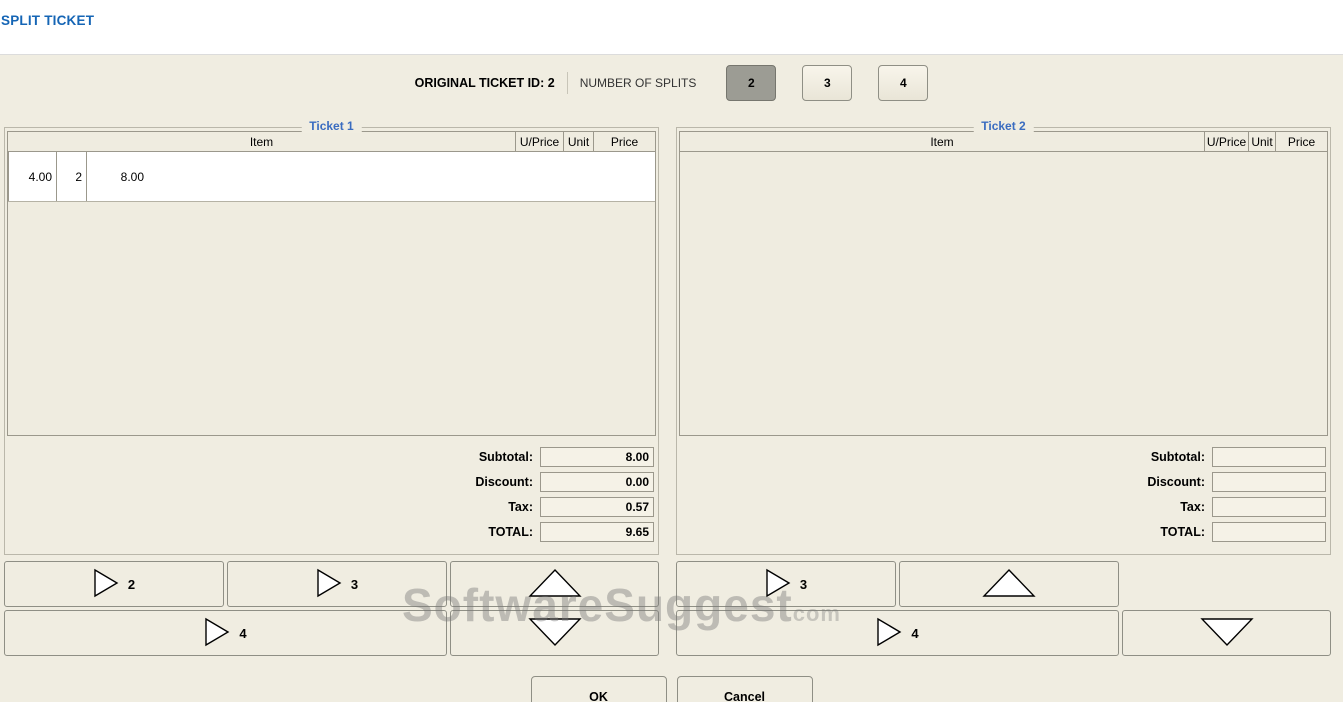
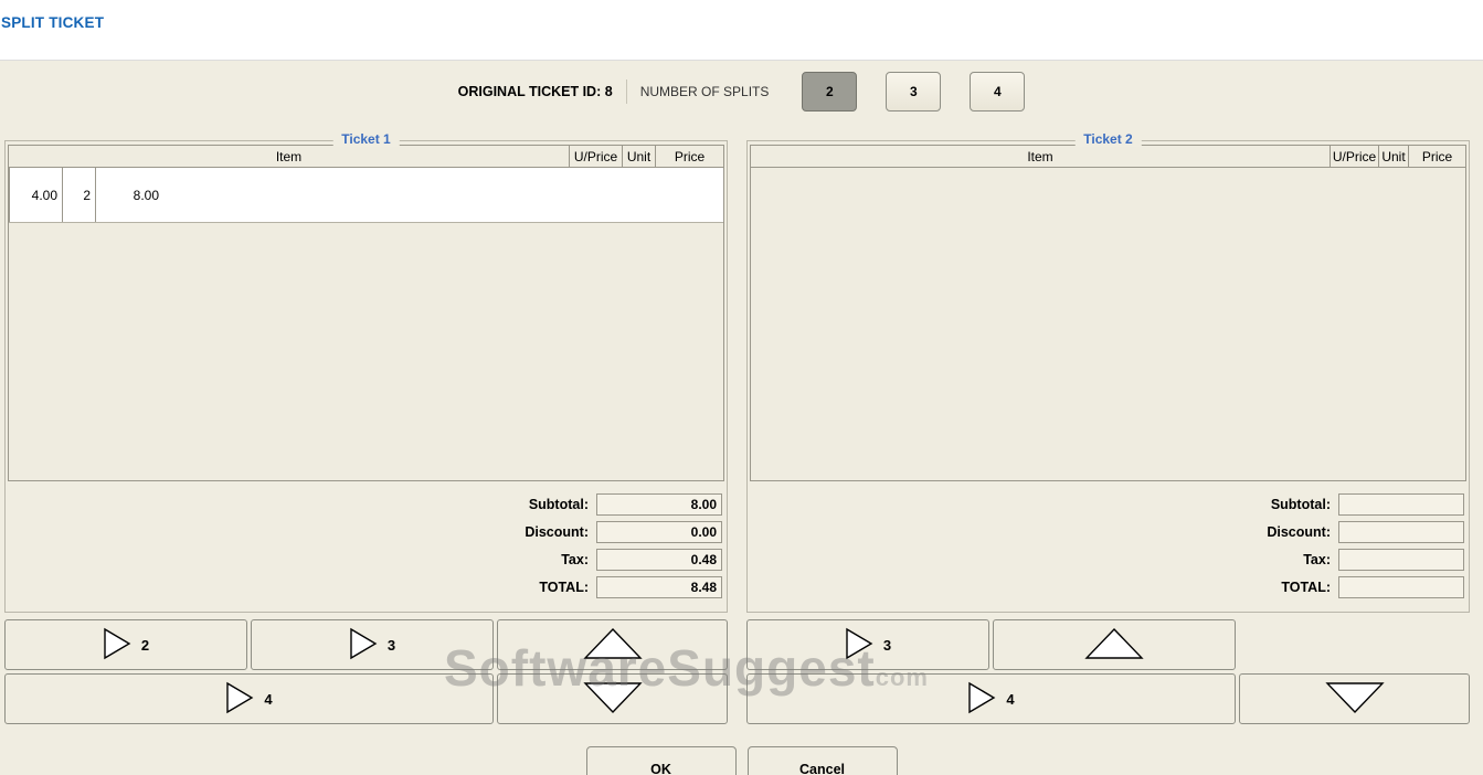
  SPLIT TICKET
- ORIGINAL TICKET ID: 2
+ ORIGINAL TICKET ID: 8
  NUMBER OF SPLITS
  2
  3
  4
  Ticket 1
  Item
  U/Price
  Unit
  Price
  4.00
  2
  8.00
  Subtotal:
  8.00
  Discount:
  0.00
  Tax:
- 0.57
+ 0.48
  TOTAL:
- 9.65
+ 8.48
  2
  3
  4
  Ticket 2
  Item
  U/Price
  Unit
  Price
  Subtotal:
  Discount:
  Tax:
  TOTAL:
  3
  4
  OK
  Cancel
  SoftwareSuggestcom
